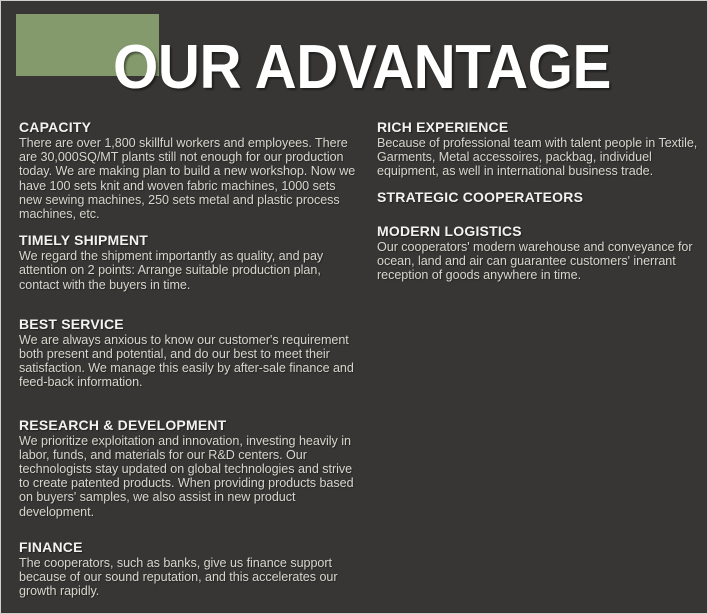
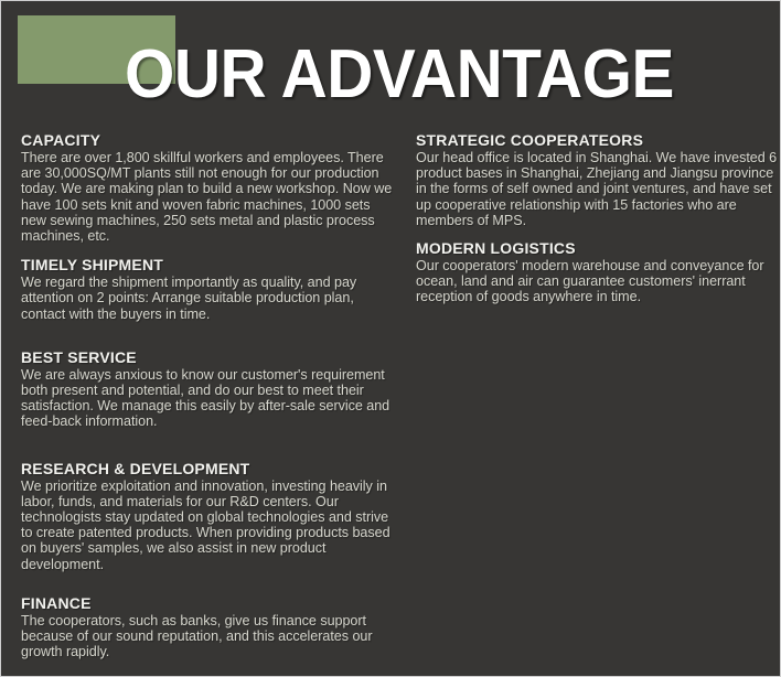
  OUR ADVANTAGE
  CAPACITY
  There are over 1,800 skillful workers and employees. There are 30,000SQ/MT plants still not enough for our production today. We are making plan to build a new workshop. Now we have 100 sets knit and woven fabric machines, 1000 sets new sewing machines, 250 sets metal and plastic process machines, etc.
  TIMELY SHIPMENT
  We regard the shipment importantly as quality, and pay attention on 2 points: Arrange suitable production plan, contact with the buyers in time.
  BEST SERVICE
- We are always anxious to know our customer's requirement both present and potential, and do our best to meet their satisfaction. We manage this easily by after-sale finance and feed-back information.
+ We are always anxious to know our customer's requirement both present and potential, and do our best to meet their satisfaction. We manage this easily by after-sale service and feed-back information.
  RESEARCH & DEVELOPMENT
  We prioritize exploitation and innovation, investing heavily in labor, funds, and materials for our R&D centers. Our technologists stay updated on global technologies and strive to create patented products. When providing products based on buyers' samples, we also assist in new product development.
  FINANCE
  The cooperators, such as banks, give us finance support because of our sound reputation, and this accelerates our growth rapidly.
- RICH EXPERIENCE
- Because of professional team with talent people in Textile, Garments, Metal accessoires, packbag, individuel equipment, as well in international business trade.
  STRATEGIC COOPERATEORS
+ Our head office is located in Shanghai. We have invested 6 product bases in Shanghai, Zhejiang and Jiangsu province in the forms of self owned and joint ventures, and have set up cooperative relationship with 15 factories who are members of MPS.
  MODERN LOGISTICS
  Our cooperators' modern warehouse and conveyance for ocean, land and air can guarantee customers' inerrant reception of goods anywhere in time.
